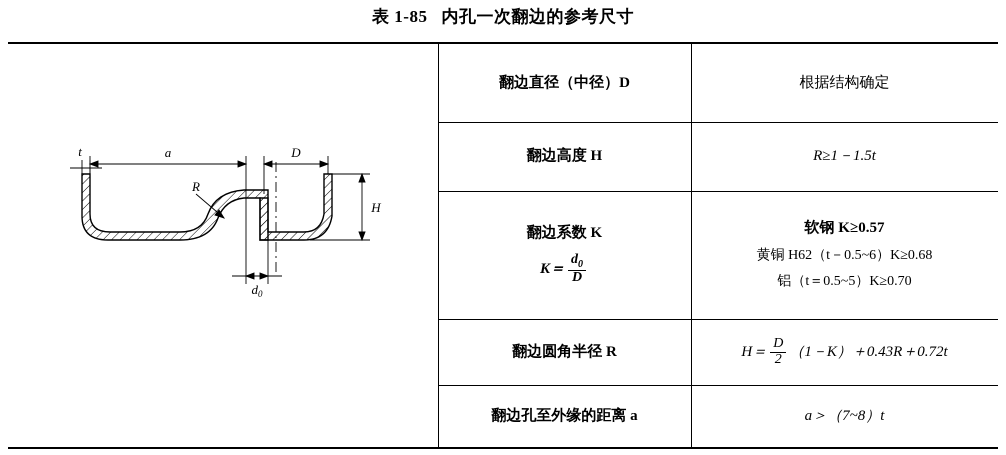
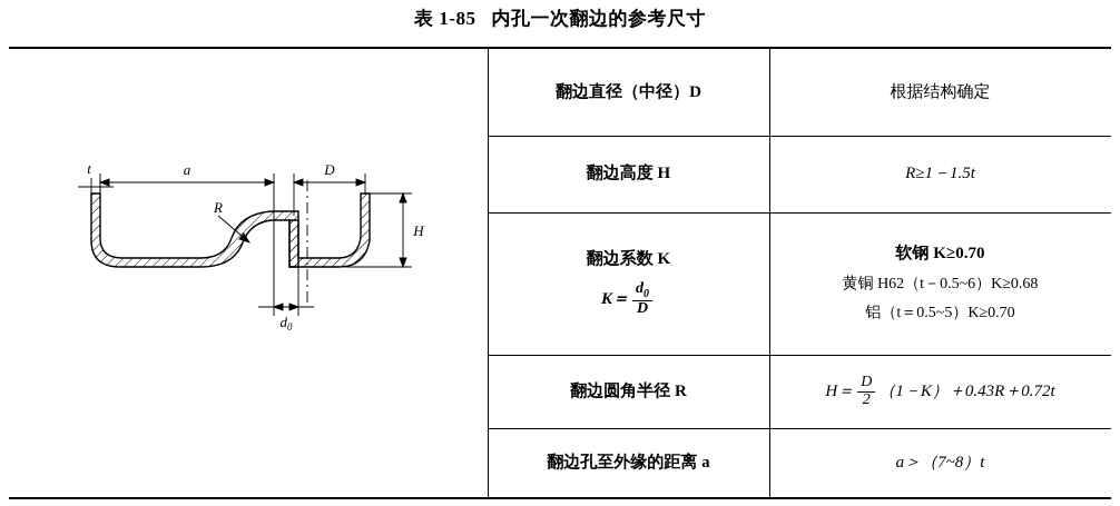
  表 1-85 内孔一次翻边的参考尺寸
  翻边直径（中径）D
  根据结构确定
  翻边高度 H
  R≥1－1.5t
  翻边系数 K
  K＝
  d0
  D
- 软钢 K≥0.57
+ 软钢 K≥0.70
  黄铜 H62（t－0.5~6）K≥0.68
  铝（t＝0.5~5）K≥0.70
  翻边圆角半径 R
  H＝
  D
  2
  （1－K）＋0.43R＋0.72t
  翻边孔至外缘的距离 a
  a＞（7~8）t
  t
  a
  D
  H
  R
  d0
